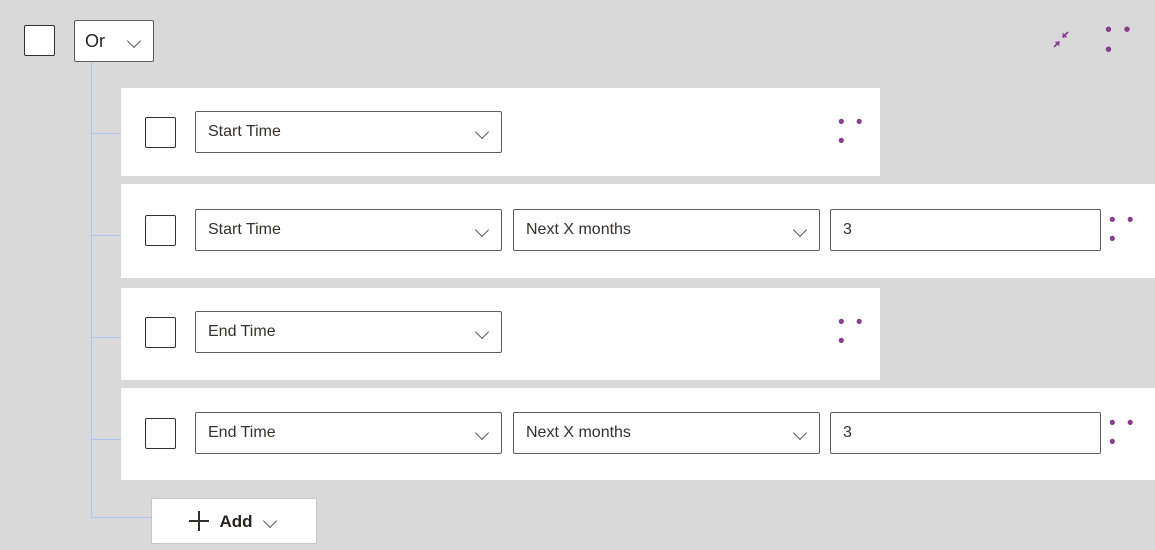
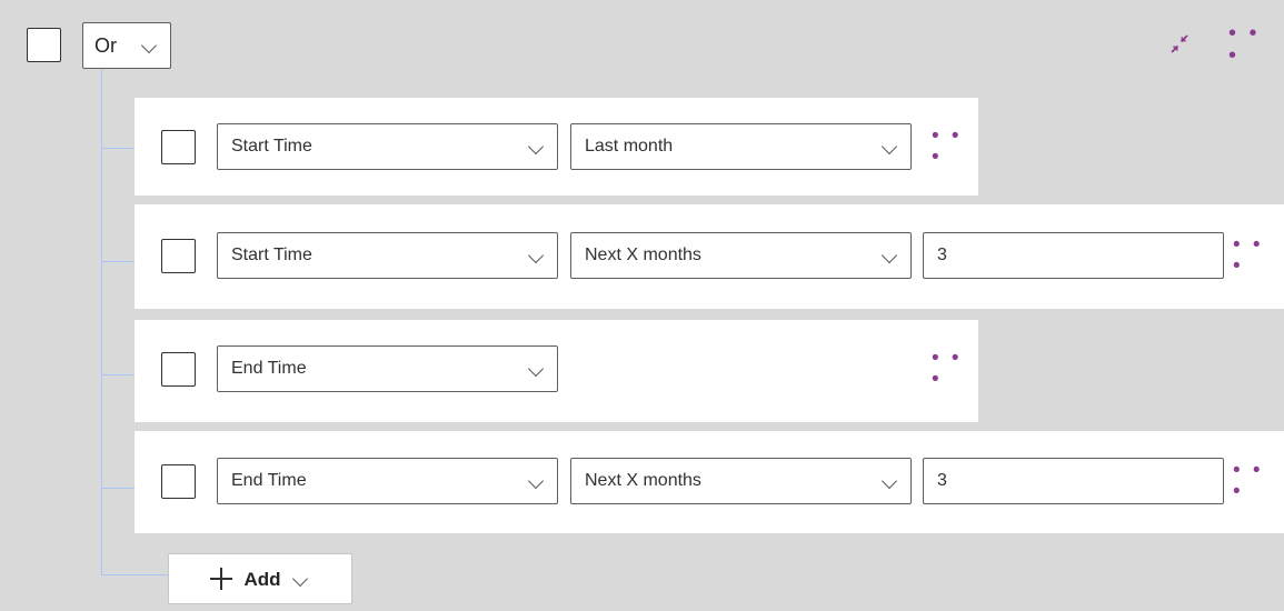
  Or
  • • •
  Start Time
+ Last month
  • • •
  Start Time
  Next X months
  3
  • • •
  End Time
  • • •
  End Time
  Next X months
  3
  • • •
  Add
